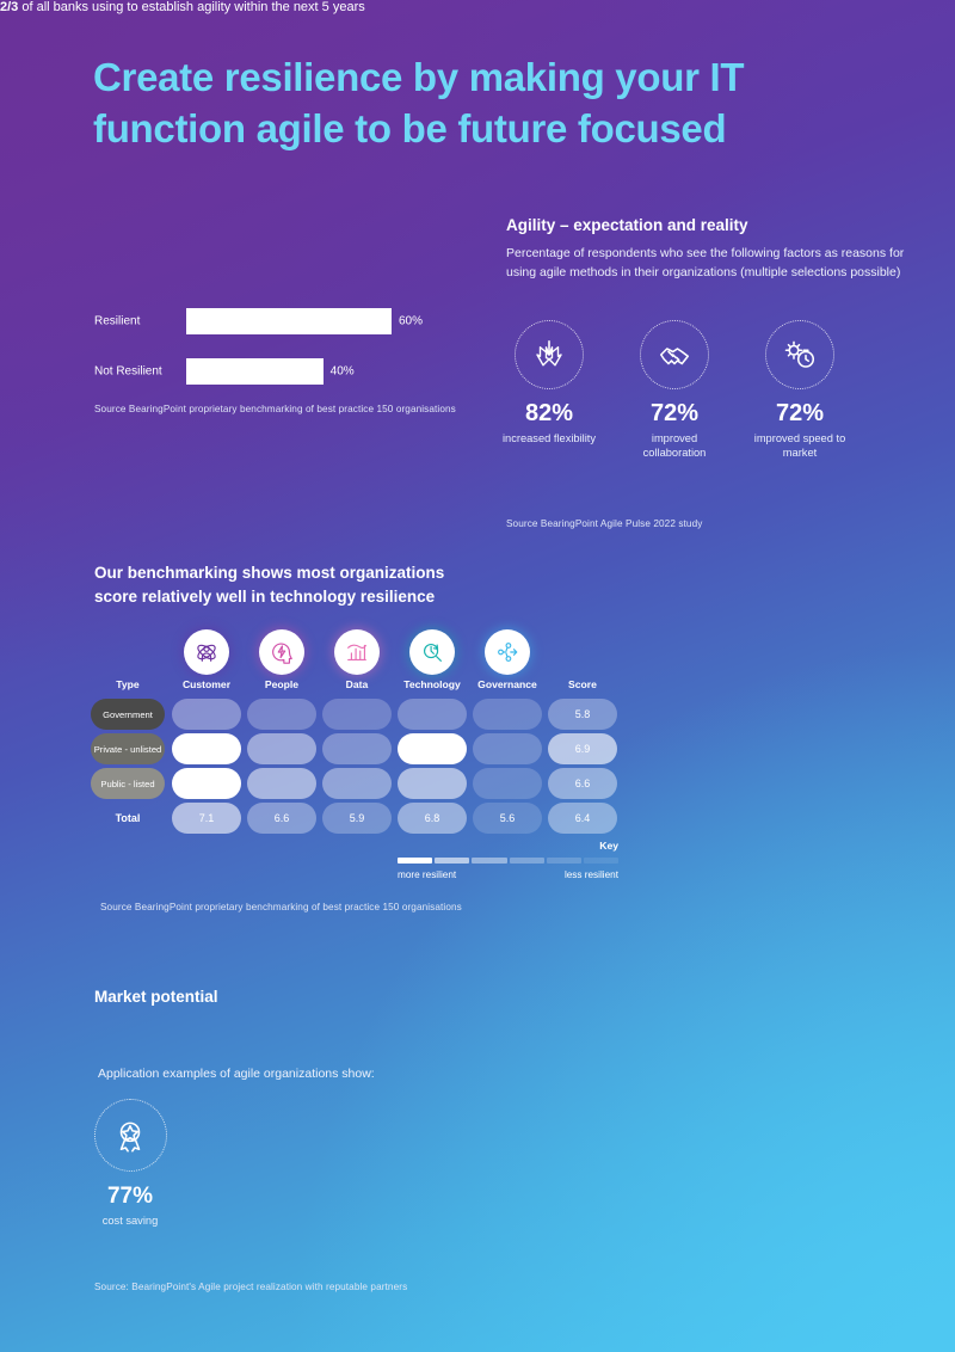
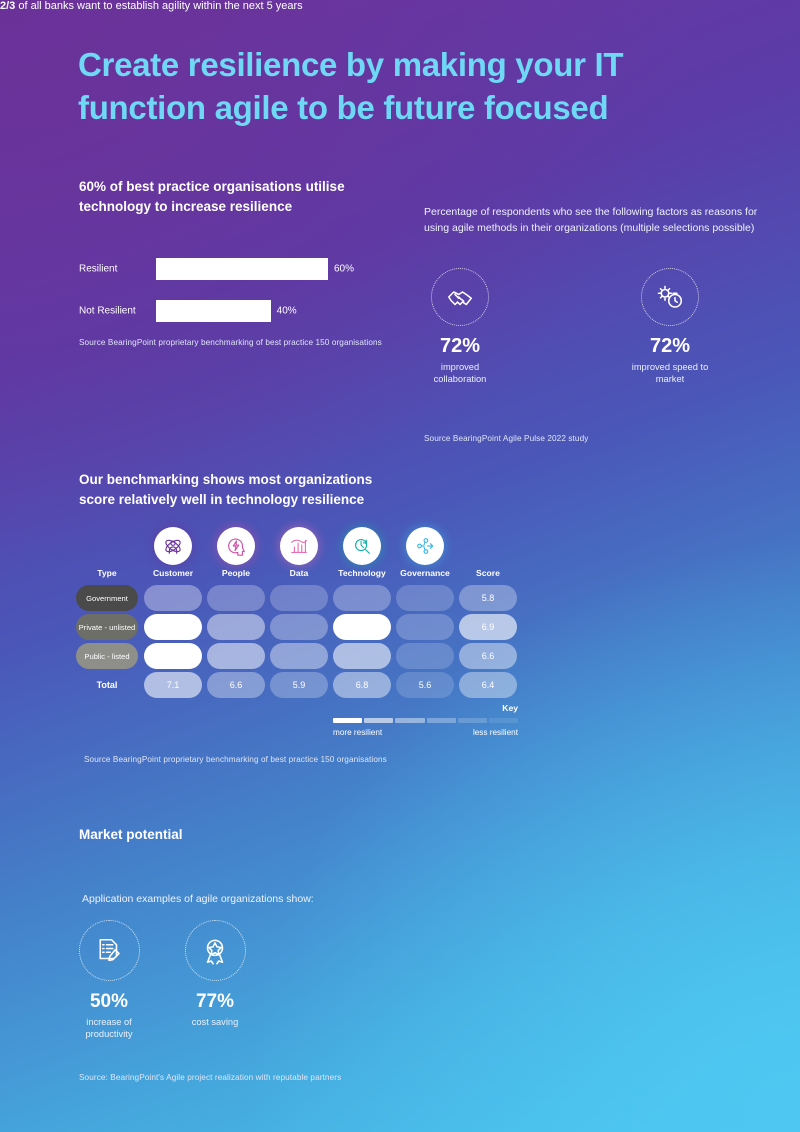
  Create resilience by making your IT function agile to be future focused
+ 60% of best practice organisations utilise technology to increase resilience
  Resilient
  60%
  Not Resilient
  40%
  Source BearingPoint proprietary benchmarking of best practice 150 organisations
- Agility – expectation and reality
  Percentage of respondents who see the following factors as reasons for using agile methods in their organizations (multiple selections possible)
- 82%
- increased flexibility
  72%
  improved collaboration
  72%
  improved speed to market
  Source BearingPoint Agile Pulse 2022 study
  Our benchmarking shows most organizations score relatively well in technology resilience
  Customer
  People
  Data
  Technology
  Governance
  Score
  Type
  Government
  5.8
  Private - unlisted
  6.9
  Public - listed
  6.6
  Total
  7.1
  6.6
  5.9
  6.8
  5.6
  6.4
  Key
  more resilient
  less resilient
  Source BearingPoint proprietary benchmarking of best practice 150 organisations
  Market potential
- 2/3 of all banks using to establish agility within the next 5 years
+ 2/3 of all banks want to establish agility within the next 5 years
  Application examples of agile organizations show:
+ 50%
+ increase of productivity
  77%
  cost saving
  Source: BearingPoint's Agile project realization with reputable partners
